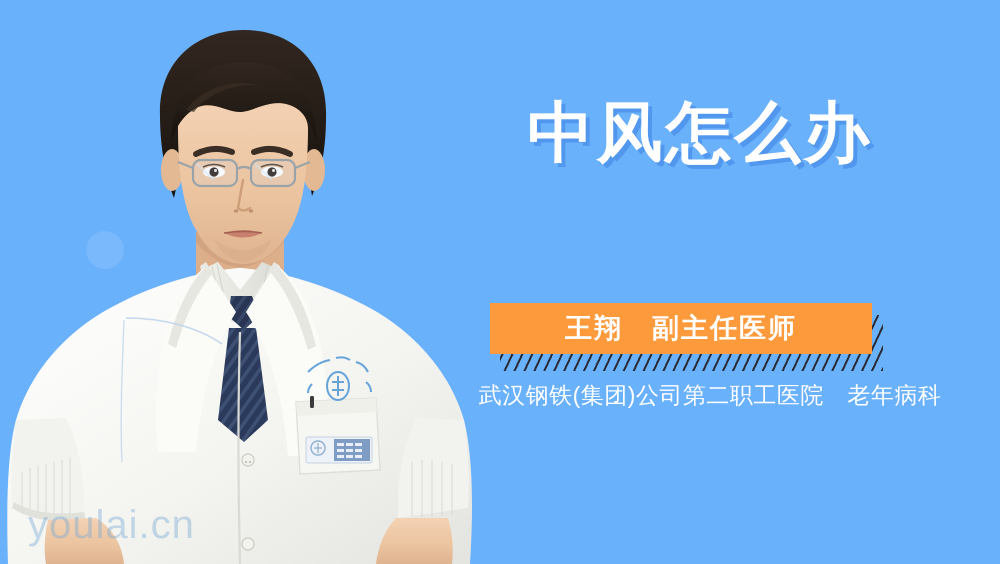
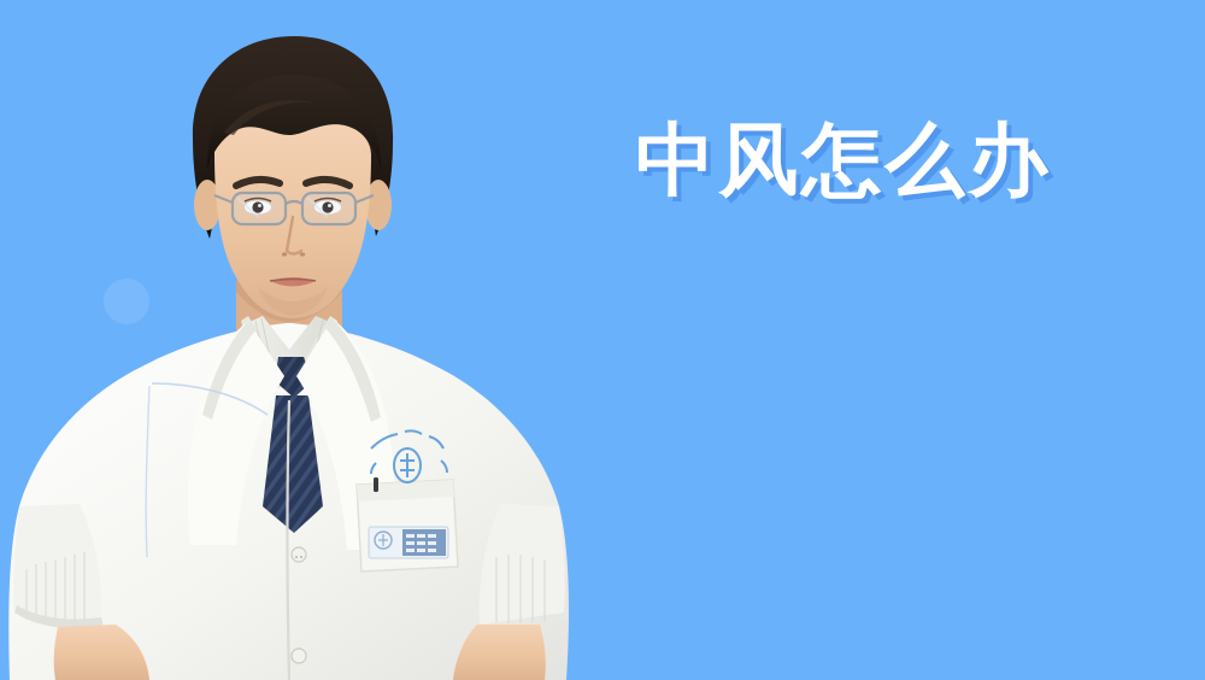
  中风怎么办
- 王翔 副主任医师
- 武汉钢铁(集团)公司第二职工医院 老年病科
- youlai.cn
